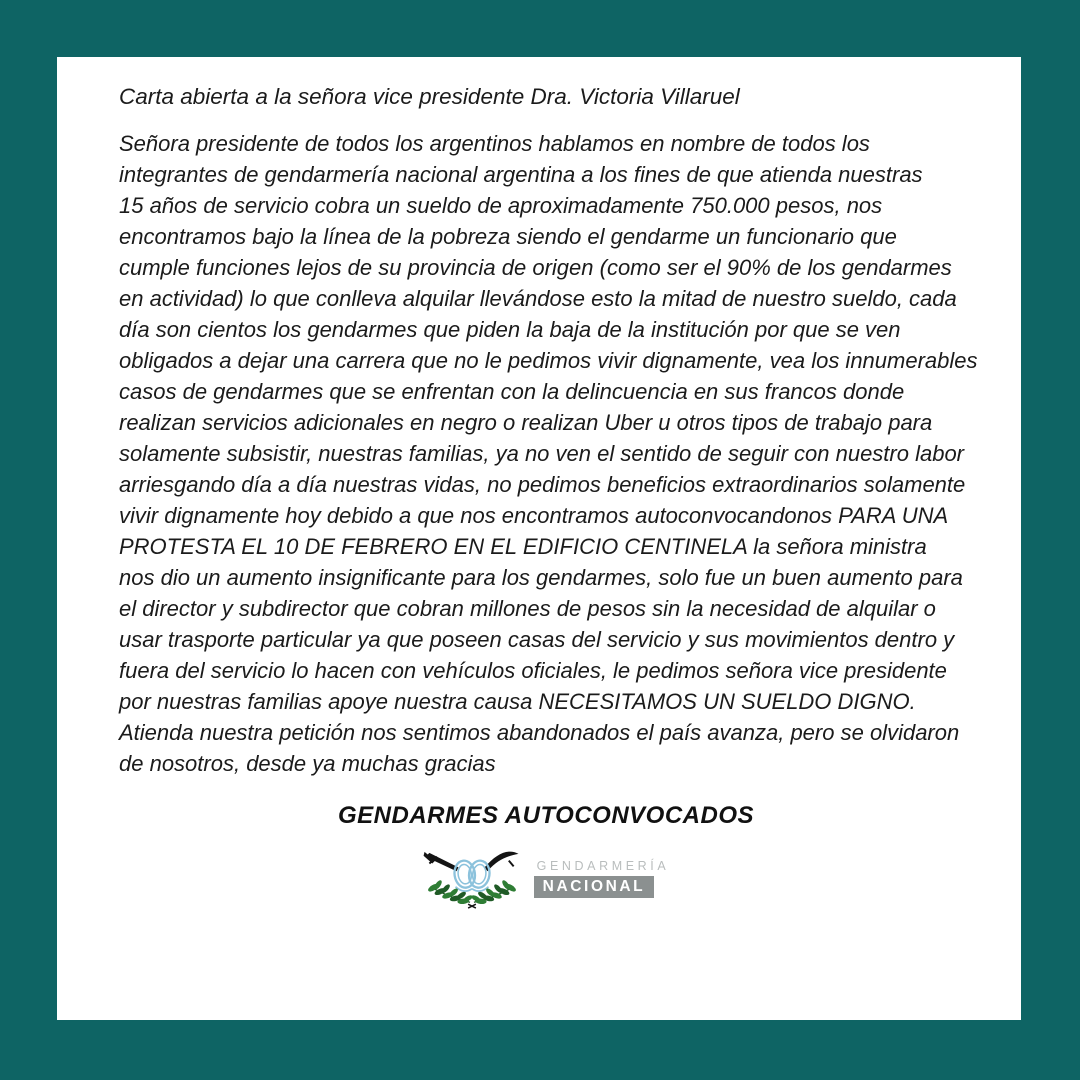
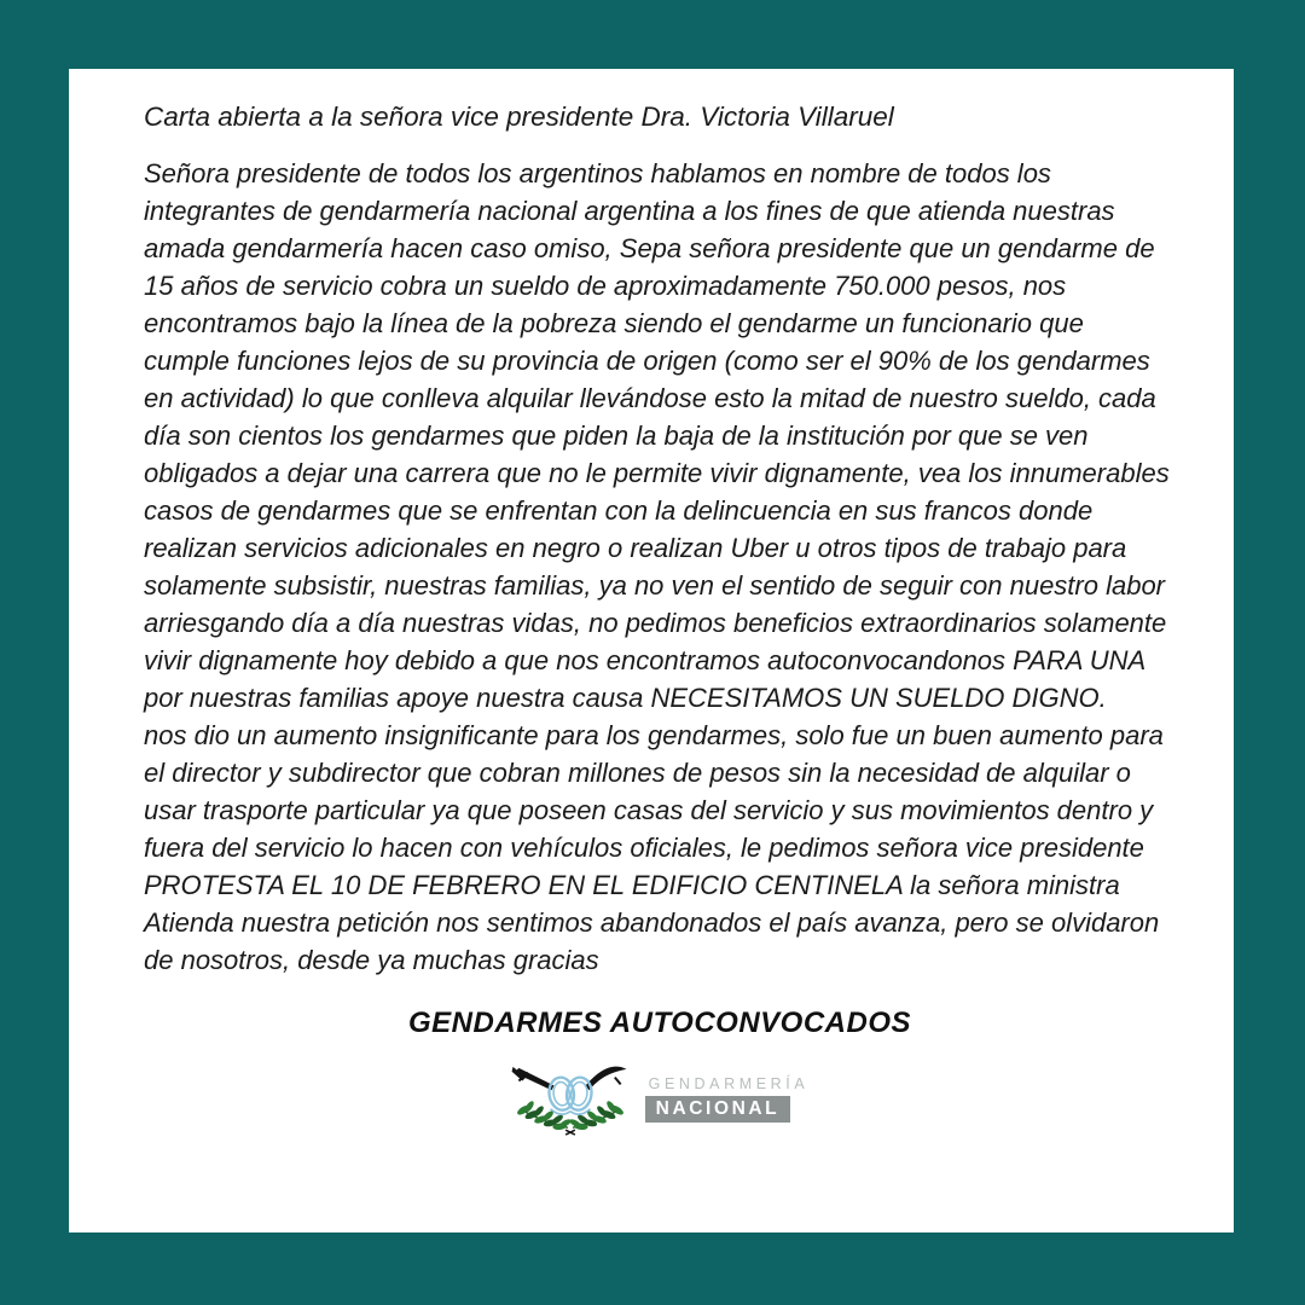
  Carta abierta a la señora vice presidente Dra. Victoria Villaruel
  Señora presidente de todos los argentinos hablamos en nombre de todos los
  integrantes de gendarmería nacional argentina a los fines de que atienda nuestras
+ amada gendarmería hacen caso omiso, Sepa señora presidente que un gendarme de
  15 años de servicio cobra un sueldo de aproximadamente 750.000 pesos, nos
  encontramos bajo la línea de la pobreza siendo el gendarme un funcionario que
  cumple funciones lejos de su provincia de origen (como ser el 90% de los gendarmes
  en actividad) lo que conlleva alquilar llevándose esto la mitad de nuestro sueldo, cada
  día son cientos los gendarmes que piden la baja de la institución por que se ven
- obligados a dejar una carrera que no le pedimos vivir dignamente, vea los innumerables
+ obligados a dejar una carrera que no le permite vivir dignamente, vea los innumerables
  casos de gendarmes que se enfrentan con la delincuencia en sus francos donde
  realizan servicios adicionales en negro o realizan Uber u otros tipos de trabajo para
  solamente subsistir, nuestras familias, ya no ven el sentido de seguir con nuestro labor
  arriesgando día a día nuestras vidas, no pedimos beneficios extraordinarios solamente
  vivir dignamente hoy debido a que nos encontramos autoconvocandonos PARA UNA
- PROTESTA EL 10 DE FEBRERO EN EL EDIFICIO CENTINELA la señora ministra
+ por nuestras familias apoye nuestra causa NECESITAMOS UN SUELDO DIGNO.
  nos dio un aumento insignificante para los gendarmes, solo fue un buen aumento para
  el director y subdirector que cobran millones de pesos sin la necesidad de alquilar o
  usar trasporte particular ya que poseen casas del servicio y sus movimientos dentro y
  fuera del servicio lo hacen con vehículos oficiales, le pedimos señora vice presidente
- por nuestras familias apoye nuestra causa NECESITAMOS UN SUELDO DIGNO.
+ PROTESTA EL 10 DE FEBRERO EN EL EDIFICIO CENTINELA la señora ministra
  Atienda nuestra petición nos sentimos abandonados el país avanza, pero se olvidaron
  de nosotros, desde ya muchas gracias
  GENDARMES AUTOCONVOCADOS
  GENDARMERÍA
  NACIONAL
